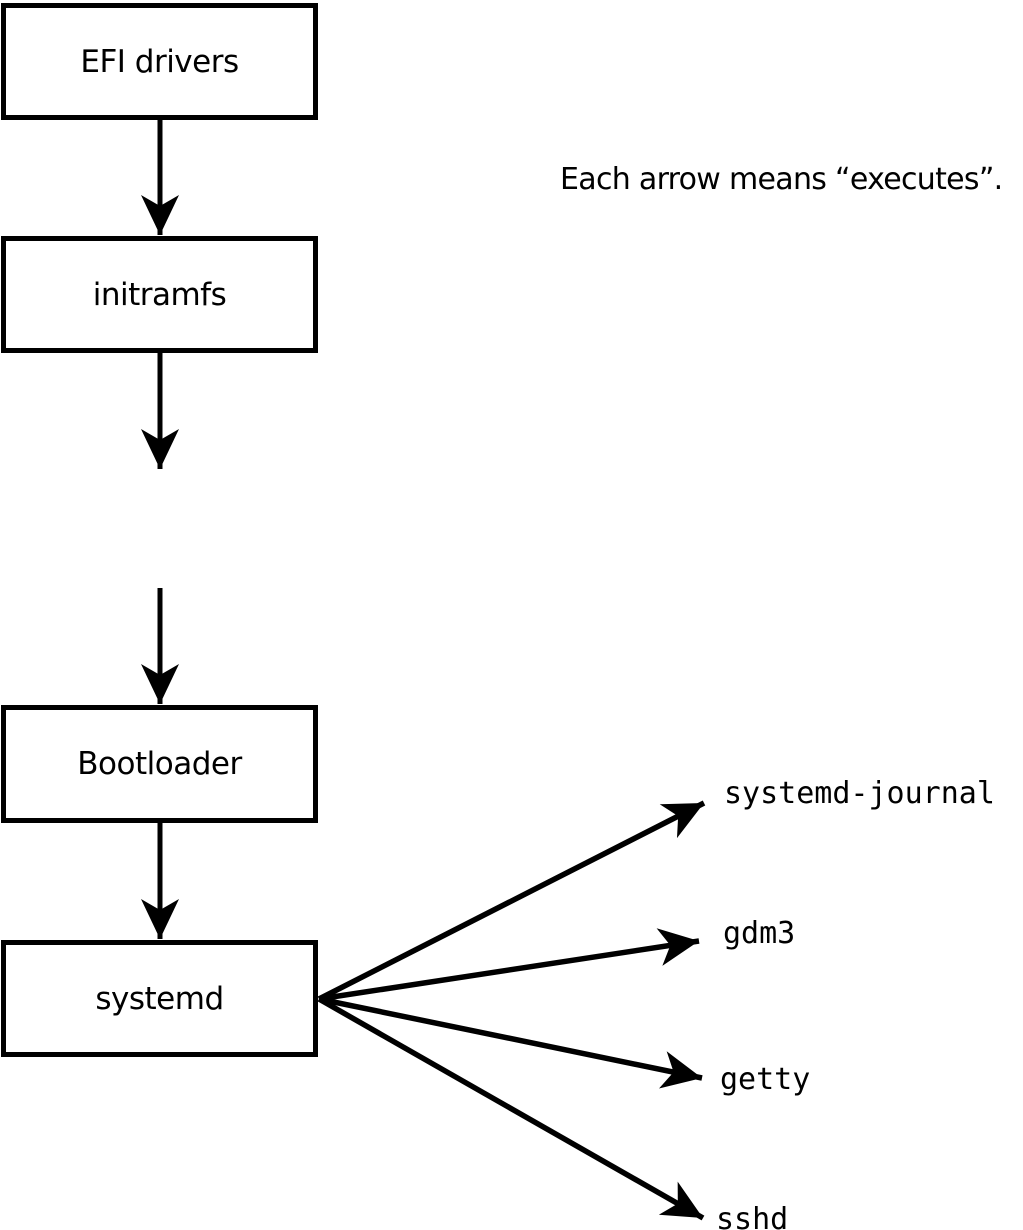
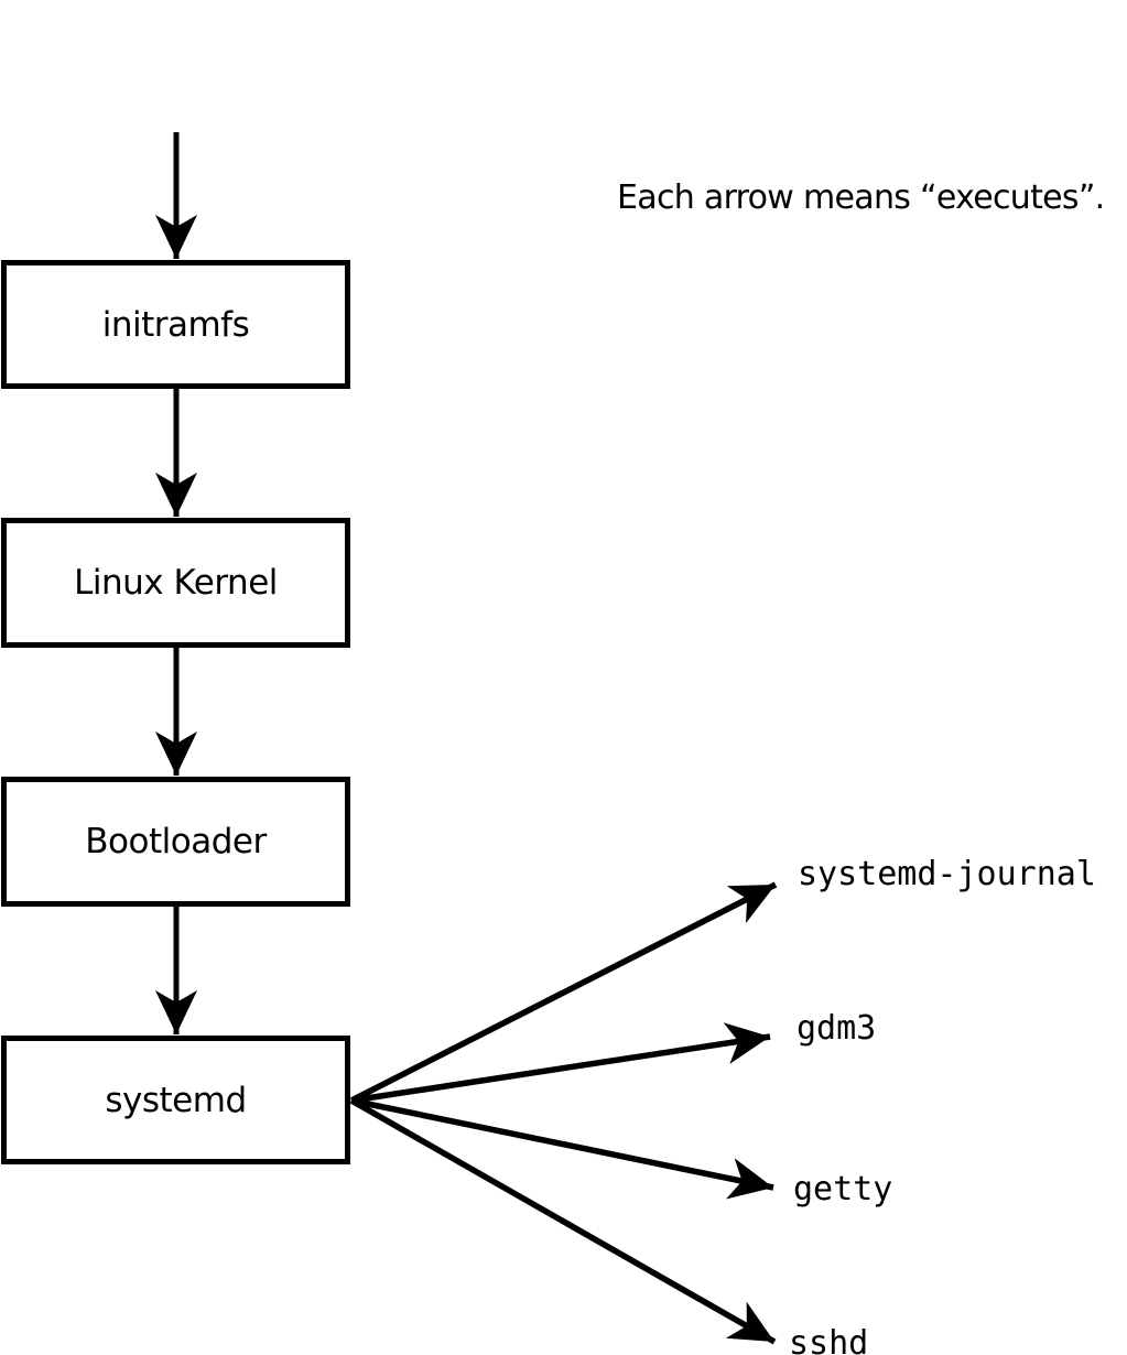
- EFI drivers
  initramfs
+ Linux Kernel
  Bootloader
  systemd
  Each arrow means “executes”.
  systemd-journal
  gdm3
  getty
  sshd
